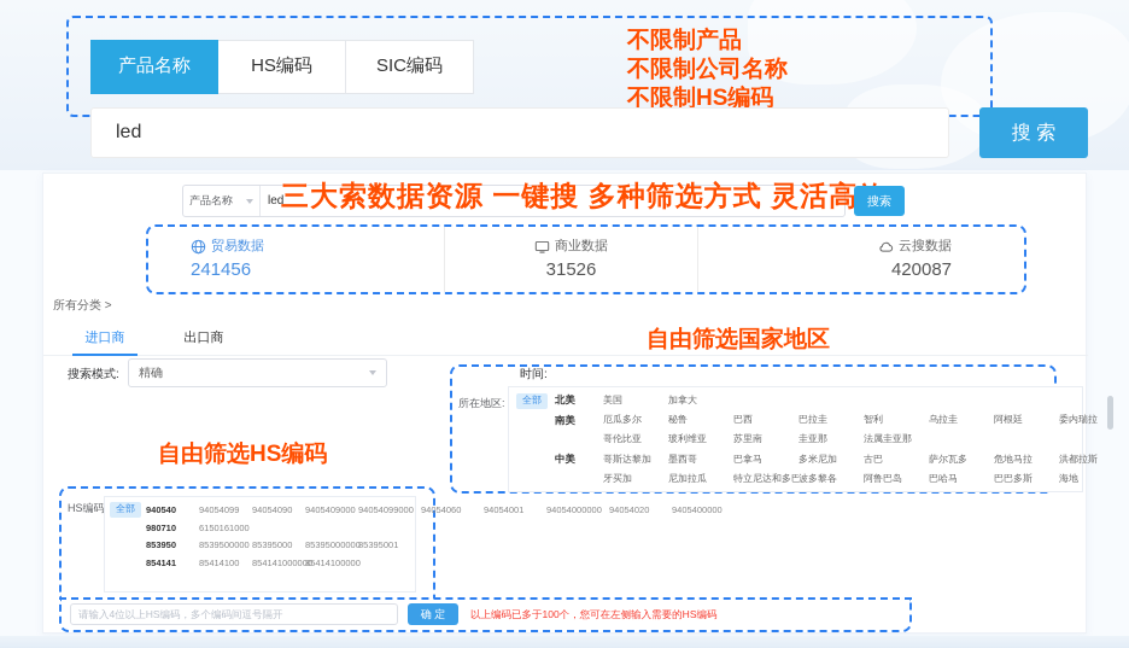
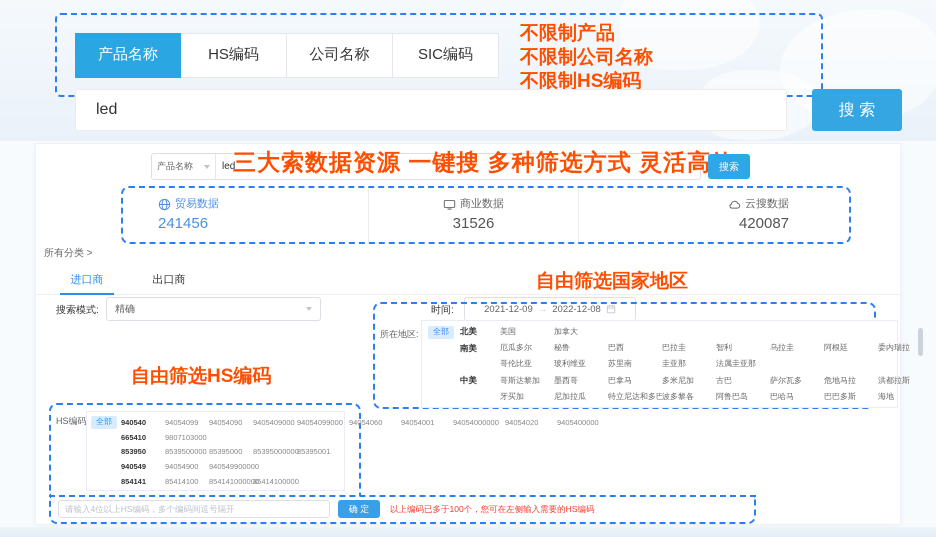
  产品名称
  HS编码
+ 公司名称
  SIC编码
  不限制产品
  不限制公司名称
  不限制HS编码
  led
  搜 索
  产品名称
  led
  三大索数据资源 一键搜 多种筛选方式 灵活高
  搜索
  贸易数据
  241456
  商业数据
  31526
  云搜数据
  420087
  所有分类 >
  进口商
  出口商
  搜索模式:
  精确
  时间:
+ 2021-12-09
+ →
+ 2022-12-08
  自由筛选国家地区
  所在地区:
  全部
  北美
  美国
  加拿大
  南美
  厄瓜多尔
  秘鲁
  巴西
  巴拉圭
  智利
  乌拉圭
  阿根廷
  委内瑞拉
  哥伦比亚
  玻利维亚
  苏里南
  圭亚那
  法属圭亚那
  中美
  哥斯达黎加
  墨西哥
  巴拿马
  多米尼加
  古巴
  萨尔瓦多
  危地马拉
  洪都拉斯
  牙买加
  尼加拉瓜
  特立尼达和多巴
  波多黎各
  阿鲁巴岛
  巴哈马
  巴巴多斯
  海地
  自由筛选HS编码
  HS编码
  全部
  940540
  94054099
  94054090
  9405409000
  94054099000
- 980710
+ 665410
- 6150161000
+ 9807103000
  853950
  8539500000
  85395000
  85395000000
  85395001
+ 940549
+ 94054900
+ 940549900000
  854141
  85414100
  85414100000
  85414100000
  94054060
  94054001
  94054000000
  94054020
  9405400000
  请输入4位以上HS编码，多个编码间逗号隔开
  确 定
  以上编码已多于100个，您可在左侧输入需要的HS编码
